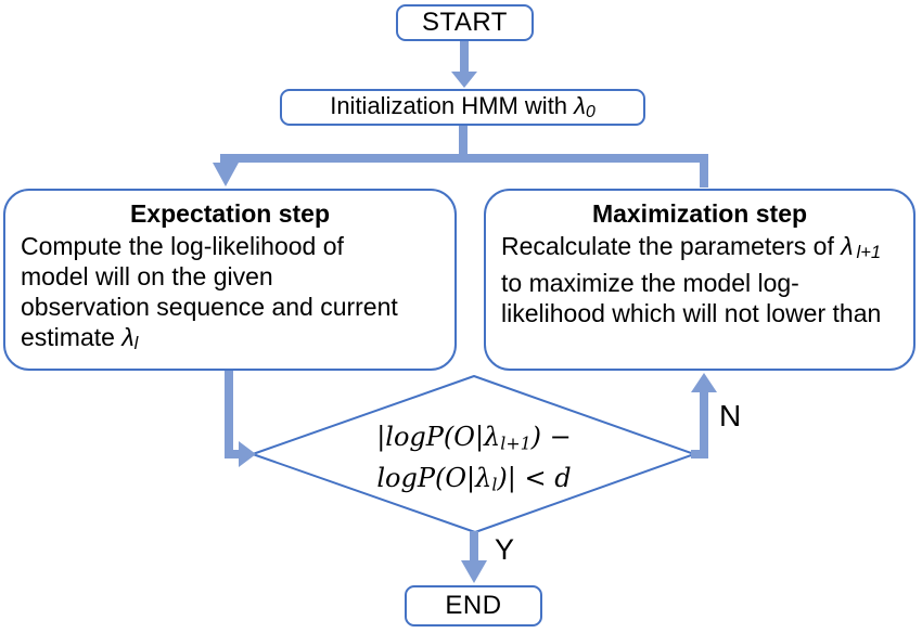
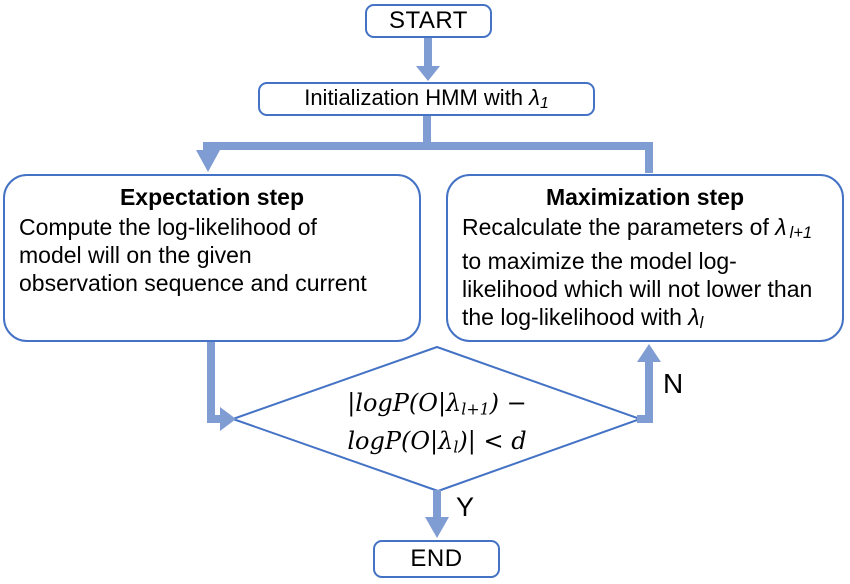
  START
- Initialization HMM with λ0
+ Initialization HMM with λ1
  Expectation step
  Compute the log-likelihood of
  model will on the given
  observation sequence and current
- estimate λl
  Maximization step
  Recalculate the parameters of λ l+1
  to maximize the model log-
  likelihood which will not lower than
+ the log-likelihood with λl
  |logP(O|λl+1) −
  logP(O|λl)| < d
  END
  Y
  N
